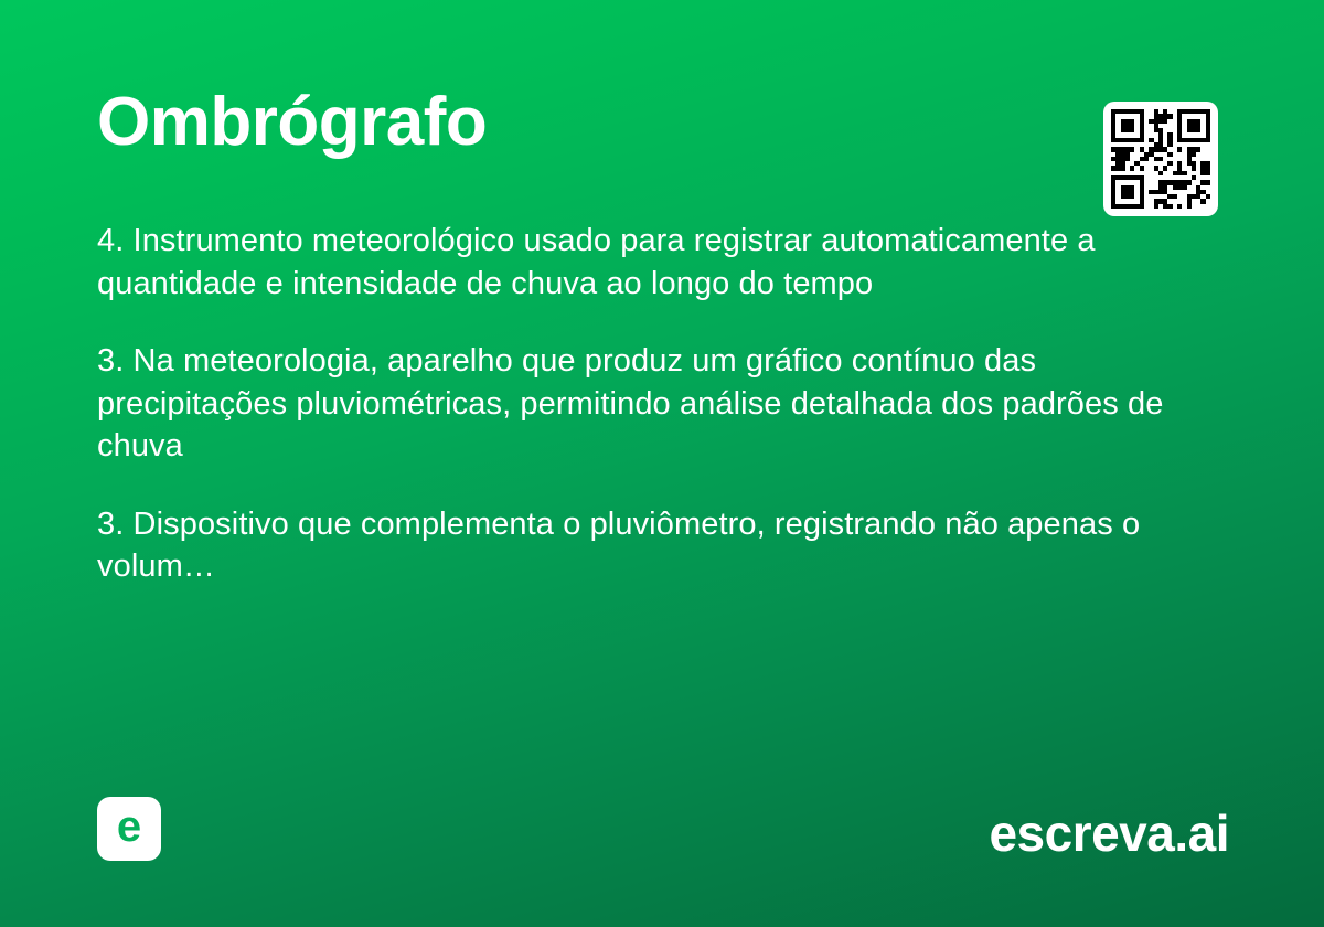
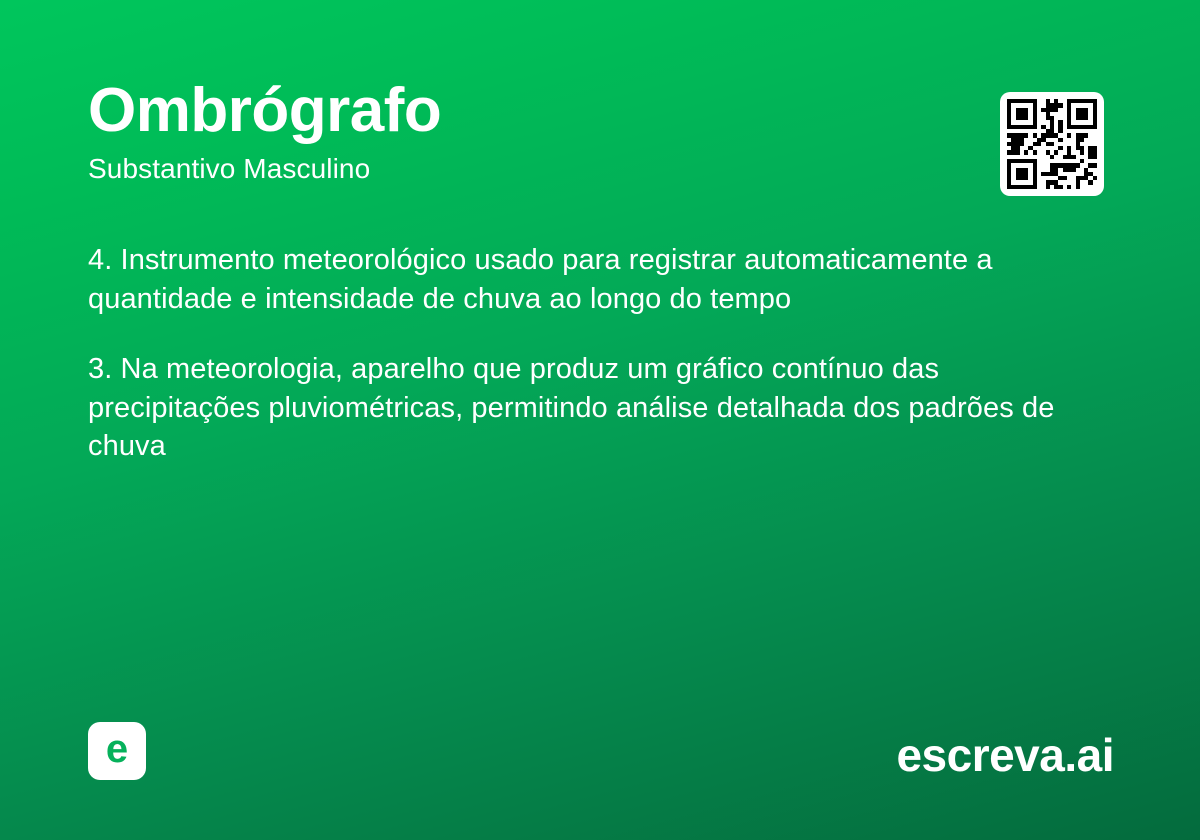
  Ombrógrafo
+ Substantivo Masculino
  4. Instrumento meteorológico usado para registrar automaticamente a quantidade e intensidade de chuva ao longo do tempo
  3. Na meteorologia, aparelho que produz um gráfico contínuo das precipitações pluviométricas, permitindo análise detalhada dos padrões de chuva
- 3. Dispositivo que complementa o pluviômetro, registrando não apenas o volum…
  e
  escreva.ai
